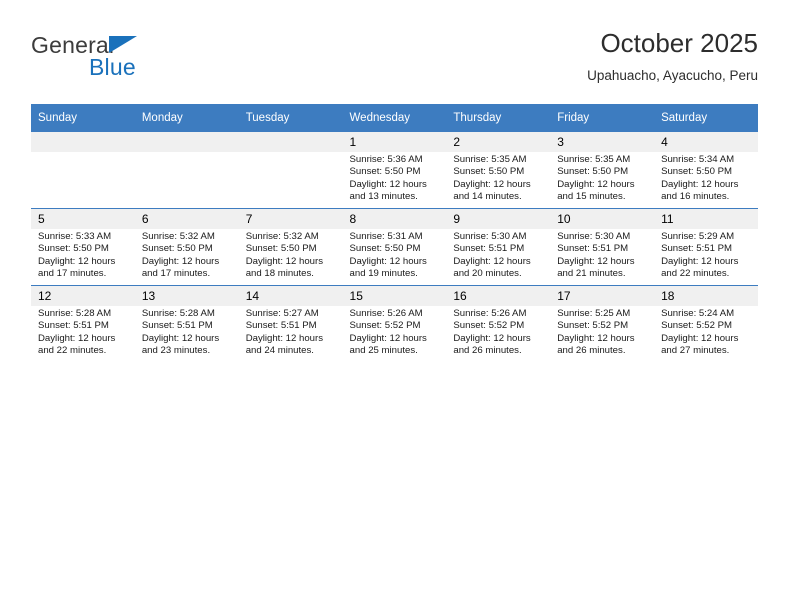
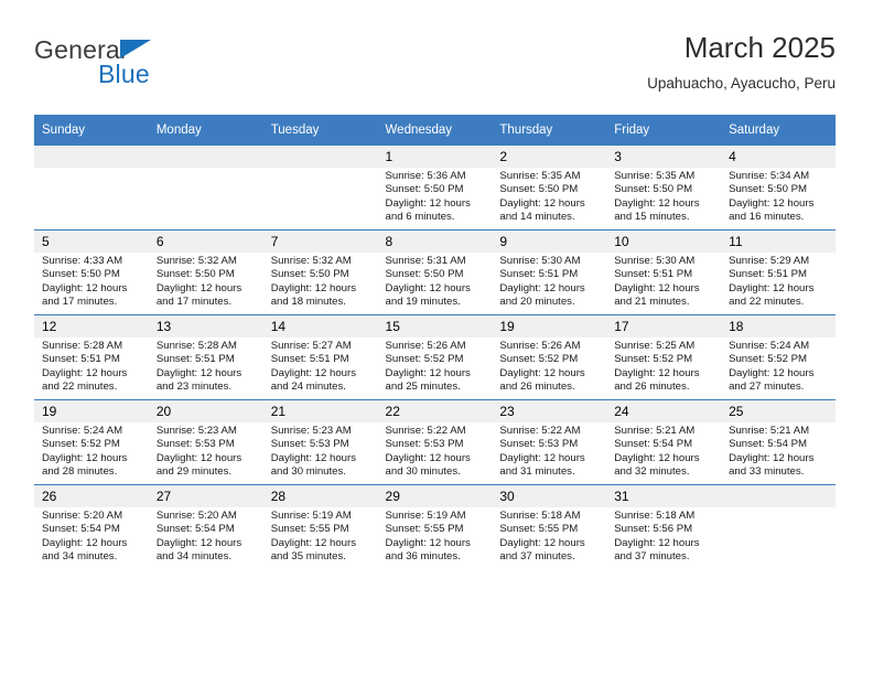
  General
  Blue
- October 2025
+ March 2025
  Upahuacho, Ayacucho, Peru
  Sunday	Monday	Tuesday	Wednesday	Thursday	Friday	Saturday
- 			1Sunrise: 5:36 AMSunset: 5:50 PMDaylight: 12 hoursand 13 minutes.	2Sunrise: 5:35 AMSunset: 5:50 PMDaylight: 12 hoursand 14 minutes.	3Sunrise: 5:35 AMSunset: 5:50 PMDaylight: 12 hoursand 15 minutes.	4Sunrise: 5:34 AMSunset: 5:50 PMDaylight: 12 hoursand 16 minutes.
+ 			1Sunrise: 5:36 AMSunset: 5:50 PMDaylight: 12 hoursand 6 minutes.	2Sunrise: 5:35 AMSunset: 5:50 PMDaylight: 12 hoursand 14 minutes.	3Sunrise: 5:35 AMSunset: 5:50 PMDaylight: 12 hoursand 15 minutes.	4Sunrise: 5:34 AMSunset: 5:50 PMDaylight: 12 hoursand 16 minutes.
- 5Sunrise: 5:33 AMSunset: 5:50 PMDaylight: 12 hoursand 17 minutes.	6Sunrise: 5:32 AMSunset: 5:50 PMDaylight: 12 hoursand 17 minutes.	7Sunrise: 5:32 AMSunset: 5:50 PMDaylight: 12 hoursand 18 minutes.	8Sunrise: 5:31 AMSunset: 5:50 PMDaylight: 12 hoursand 19 minutes.	9Sunrise: 5:30 AMSunset: 5:51 PMDaylight: 12 hoursand 20 minutes.	10Sunrise: 5:30 AMSunset: 5:51 PMDaylight: 12 hoursand 21 minutes.	11Sunrise: 5:29 AMSunset: 5:51 PMDaylight: 12 hoursand 22 minutes.
+ 5Sunrise: 4:33 AMSunset: 5:50 PMDaylight: 12 hoursand 17 minutes.	6Sunrise: 5:32 AMSunset: 5:50 PMDaylight: 12 hoursand 17 minutes.	7Sunrise: 5:32 AMSunset: 5:50 PMDaylight: 12 hoursand 18 minutes.	8Sunrise: 5:31 AMSunset: 5:50 PMDaylight: 12 hoursand 19 minutes.	9Sunrise: 5:30 AMSunset: 5:51 PMDaylight: 12 hoursand 20 minutes.	10Sunrise: 5:30 AMSunset: 5:51 PMDaylight: 12 hoursand 21 minutes.	11Sunrise: 5:29 AMSunset: 5:51 PMDaylight: 12 hoursand 22 minutes.
- 12Sunrise: 5:28 AMSunset: 5:51 PMDaylight: 12 hoursand 22 minutes.	13Sunrise: 5:28 AMSunset: 5:51 PMDaylight: 12 hoursand 23 minutes.	14Sunrise: 5:27 AMSunset: 5:51 PMDaylight: 12 hoursand 24 minutes.	15Sunrise: 5:26 AMSunset: 5:52 PMDaylight: 12 hoursand 25 minutes.	16Sunrise: 5:26 AMSunset: 5:52 PMDaylight: 12 hoursand 26 minutes.	17Sunrise: 5:25 AMSunset: 5:52 PMDaylight: 12 hoursand 26 minutes.	18Sunrise: 5:24 AMSunset: 5:52 PMDaylight: 12 hoursand 27 minutes.
+ 12Sunrise: 5:28 AMSunset: 5:51 PMDaylight: 12 hoursand 22 minutes.	13Sunrise: 5:28 AMSunset: 5:51 PMDaylight: 12 hoursand 23 minutes.	14Sunrise: 5:27 AMSunset: 5:51 PMDaylight: 12 hoursand 24 minutes.	15Sunrise: 5:26 AMSunset: 5:52 PMDaylight: 12 hoursand 25 minutes.	19Sunrise: 5:26 AMSunset: 5:52 PMDaylight: 12 hoursand 26 minutes.	17Sunrise: 5:25 AMSunset: 5:52 PMDaylight: 12 hoursand 26 minutes.	18Sunrise: 5:24 AMSunset: 5:52 PMDaylight: 12 hoursand 27 minutes.
+ 19Sunrise: 5:24 AMSunset: 5:52 PMDaylight: 12 hoursand 28 minutes.	20Sunrise: 5:23 AMSunset: 5:53 PMDaylight: 12 hoursand 29 minutes.	21Sunrise: 5:23 AMSunset: 5:53 PMDaylight: 12 hoursand 30 minutes.	22Sunrise: 5:22 AMSunset: 5:53 PMDaylight: 12 hoursand 30 minutes.	23Sunrise: 5:22 AMSunset: 5:53 PMDaylight: 12 hoursand 31 minutes.	24Sunrise: 5:21 AMSunset: 5:54 PMDaylight: 12 hoursand 32 minutes.	25Sunrise: 5:21 AMSunset: 5:54 PMDaylight: 12 hoursand 33 minutes.
+ 26Sunrise: 5:20 AMSunset: 5:54 PMDaylight: 12 hoursand 34 minutes.	27Sunrise: 5:20 AMSunset: 5:54 PMDaylight: 12 hoursand 34 minutes.	28Sunrise: 5:19 AMSunset: 5:55 PMDaylight: 12 hoursand 35 minutes.	29Sunrise: 5:19 AMSunset: 5:55 PMDaylight: 12 hoursand 36 minutes.	30Sunrise: 5:18 AMSunset: 5:55 PMDaylight: 12 hoursand 37 minutes.	31Sunrise: 5:18 AMSunset: 5:56 PMDaylight: 12 hoursand 37 minutes.
